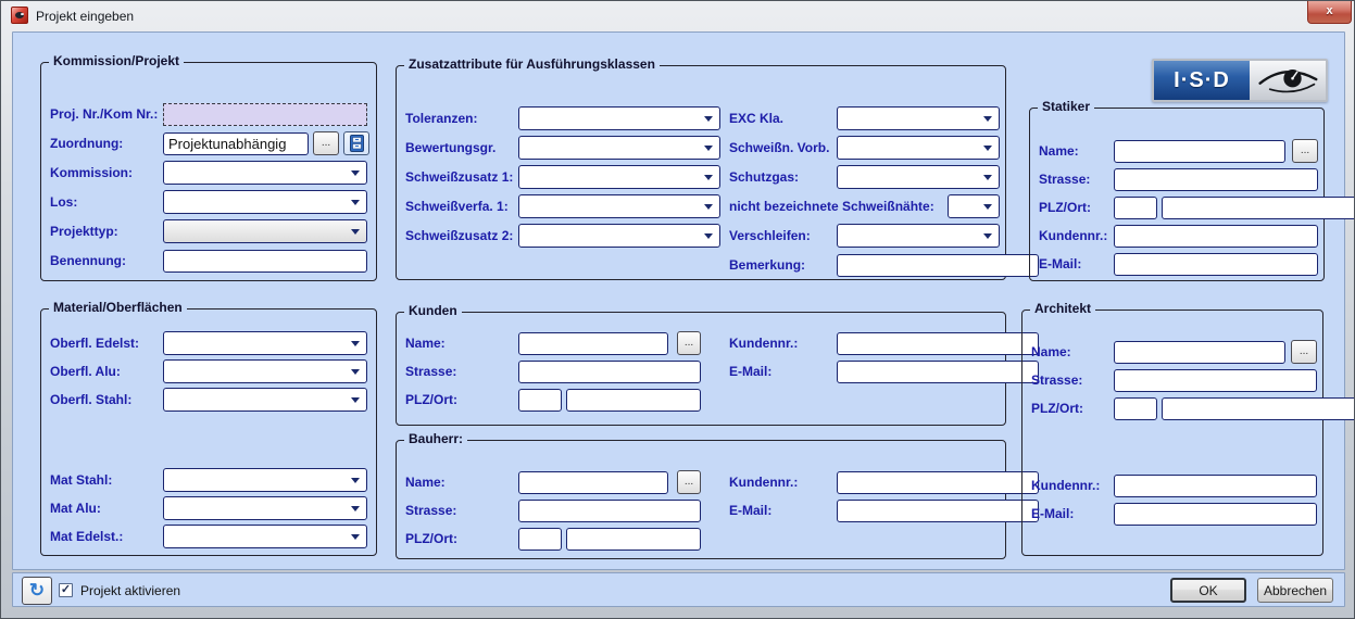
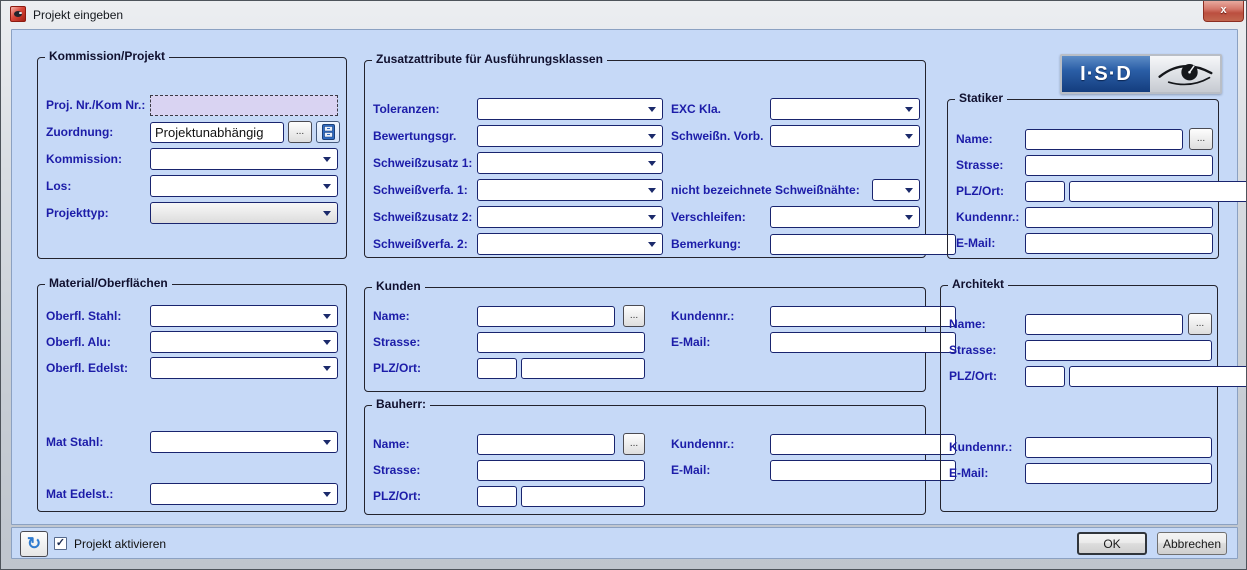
  Projekt eingeben
  x
  I·S·D
  Kommission/Projekt
  Proj. Nr./Kom Nr.:
  Zuordnung:
  Projektunabhängig
  ...
  Kommission:
  Los:
  Projekttyp:
- Benennung:
  Zusatzattribute für Ausführungsklassen
  Toleranzen:
  Bewertungsgr.
  Schweißzusatz 1:
  Schweißverfa. 1:
  Schweißzusatz 2:
+ Schweißverfa. 2:
  EXC Kla.
  Schweißn. Vorb.
- Schutzgas:
  nicht bezeichnete Schweißnähte:
  Verschleifen:
  Bemerkung:
  Statiker
  Name:
  ...
  Strasse:
  PLZ/Ort:
  Kundennr.:
  E-Mail:
  Material/Oberflächen
- Oberfl. Edelst:
+ Oberfl. Stahl:
  Oberfl. Alu:
- Oberfl. Stahl:
+ Oberfl. Edelst:
  Mat Stahl:
- Mat Alu:
  Mat Edelst.:
  Kunden
  Name:
  ...
  Strasse:
  PLZ/Ort:
  Kundennr.:
  E-Mail:
  Bauherr:
  Name:
  ...
  Strasse:
  PLZ/Ort:
  Kundennr.:
  E-Mail:
  Architekt
  Name:
  ...
  Strasse:
  PLZ/Ort:
  Kundennr.:
  E-Mail:
  ↻
  ✓
  Projekt aktivieren
  OK
  Abbrechen
